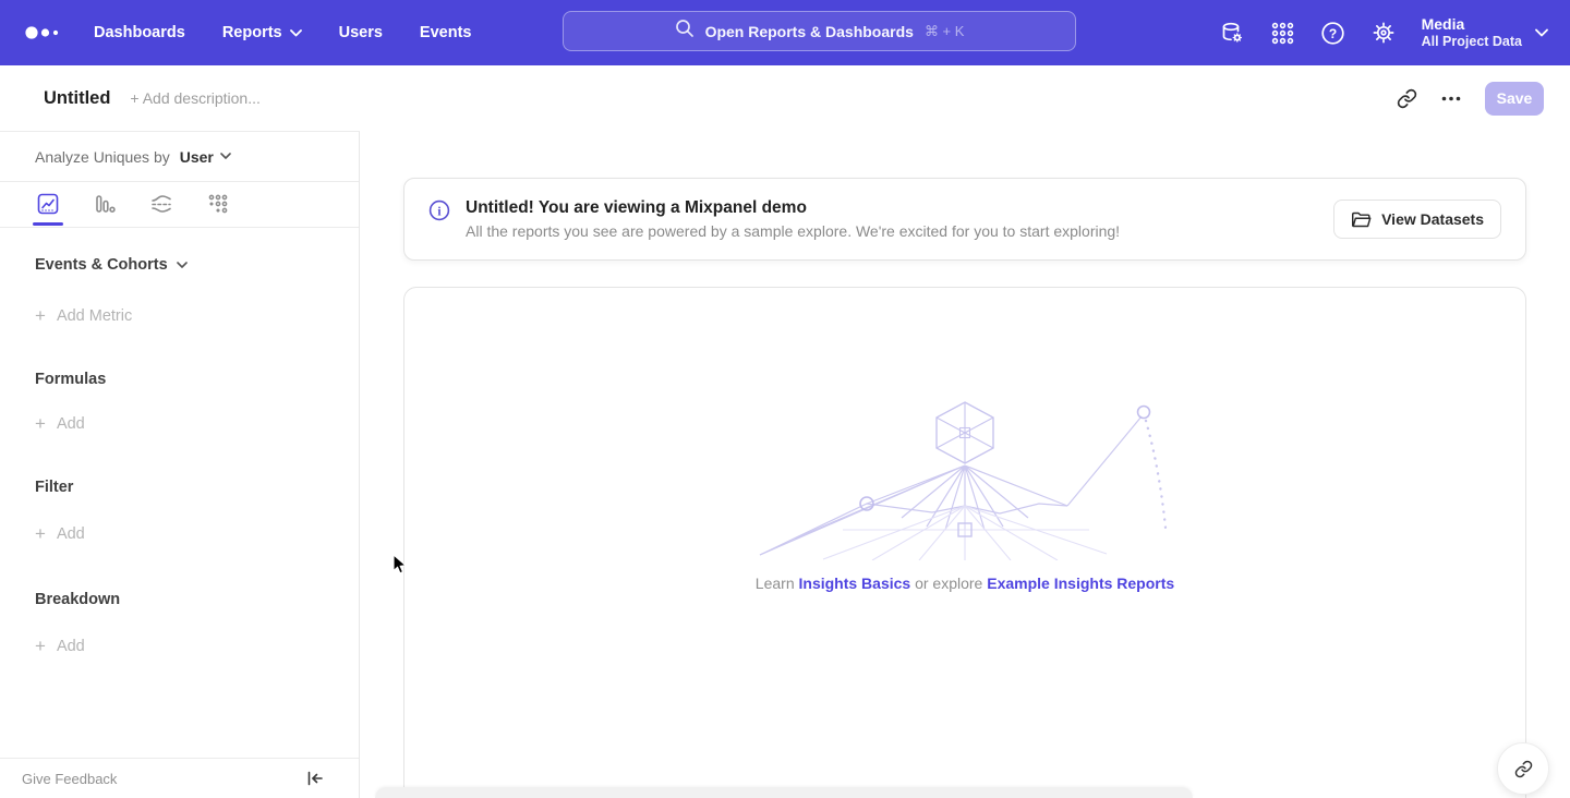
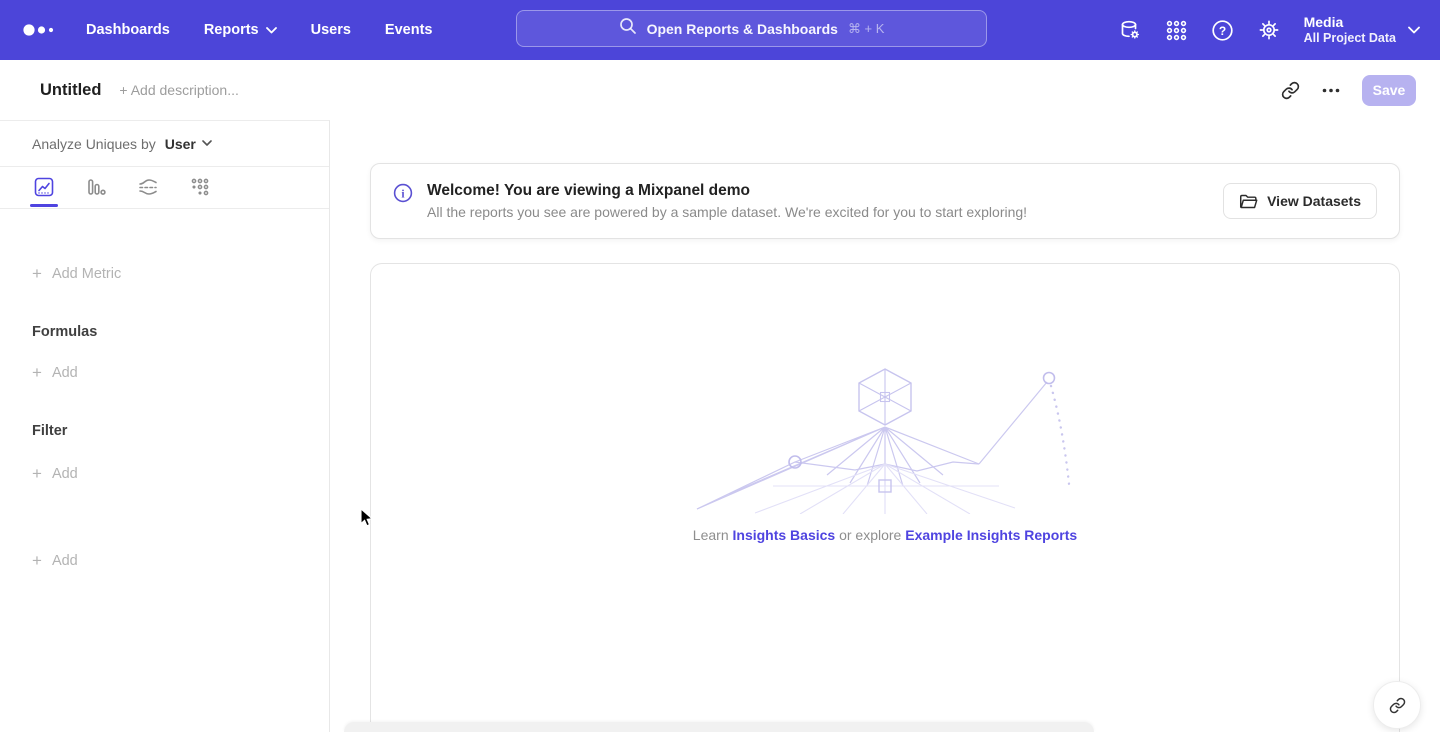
  Dashboards
  Reports
  Users
  Events
  Open Reports & Dashboards
  ⌘ + K
  ?
  Media
  All Project Data
  Untitled
  + Add description...
  Save
  Analyze Uniques by
  User
- Events & Cohorts
  +
  Add Metric
  Formulas
  +
  Add
  Filter
  +
  Add
- Breakdown
  +
  Add
- Give Feedback
  i
- Untitled! You are viewing a Mixpanel demo
+ Welcome! You are viewing a Mixpanel demo
- All the reports you see are powered by a sample explore. We're excited for you to start exploring!
+ All the reports you see are powered by a sample dataset. We're excited for you to start exploring!
  View Datasets
  Learn Insights Basics or explore Example Insights Reports
